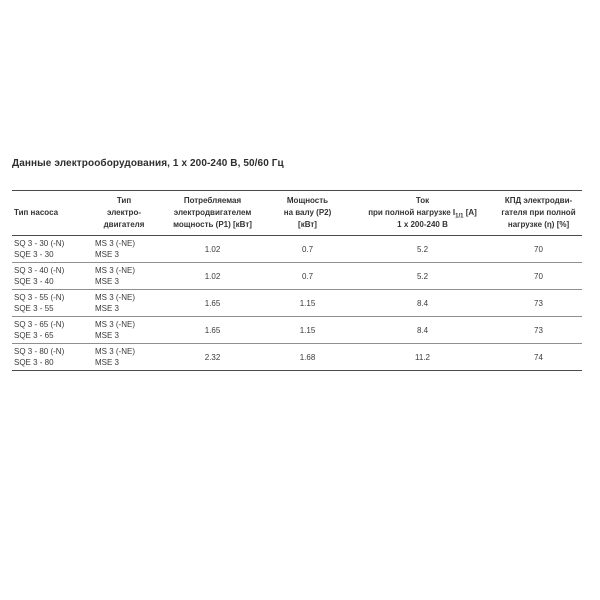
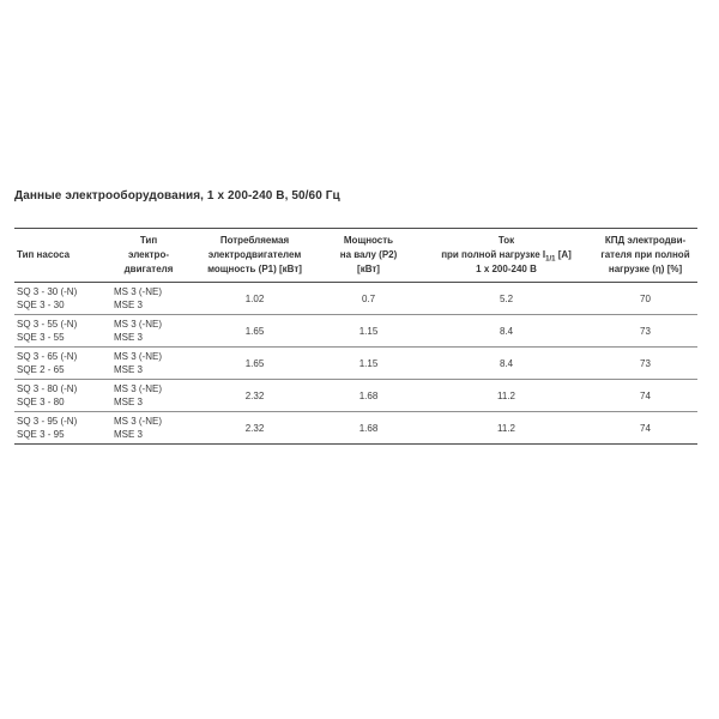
  Данные электрооборудования, 1 x 200-240 В, 50/60 Гц
  Тип насоса	Тип электро- двигателя	Потребляемая электродвигателем мощность (P1) [кВт]	Мощность на валу (P2) [кВт]	Ток при полной нагрузке I [A] 1 x 200-240 В	КПД электродви- гателя при полной нагрузке (η) [%]
  SQ 3 - 30 (-N) SQE 3 - 30	MS 3 (-NE) MSE 3	1.02	0.7	5.2	70
- SQ 3 - 40 (-N) SQE 3 - 40	MS 3 (-NE) MSE 3	1.02	0.7	5.2	70
  SQ 3 - 55 (-N) SQE 3 - 55	MS 3 (-NE) MSE 3	1.65	1.15	8.4	73
- SQ 3 - 65 (-N) SQE 3 - 65	MS 3 (-NE) MSE 3	1.65	1.15	8.4	73
+ SQ 3 - 65 (-N) SQE 2 - 65	MS 3 (-NE) MSE 3	1.65	1.15	8.4	73
  SQ 3 - 80 (-N) SQE 3 - 80	MS 3 (-NE) MSE 3	2.32	1.68	11.2	74
+ SQ 3 - 95 (-N) SQE 3 - 95	MS 3 (-NE) MSE 3	2.32	1.68	11.2	74
